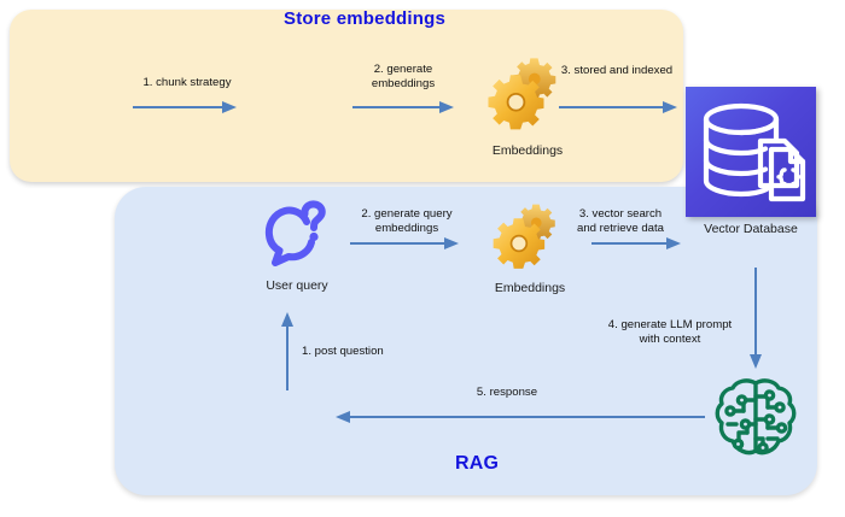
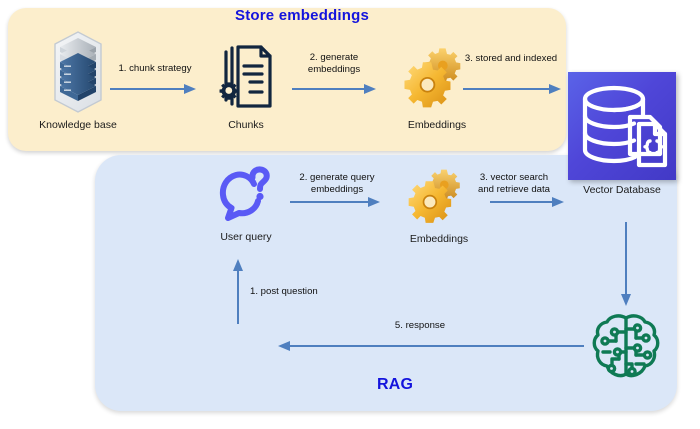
  Store embeddings
  RAG
+ Knowledge base
  1. chunk strategy
+ Chunks
  2. generate
  embeddings
  Embeddings
  3. stored and indexed
  Vector Database
  User query
  2. generate query
  embeddings
  Embeddings
  3. vector search
  and retrieve data
- 4. generate LLM prompt
- with context
  5. response
  1. post question
